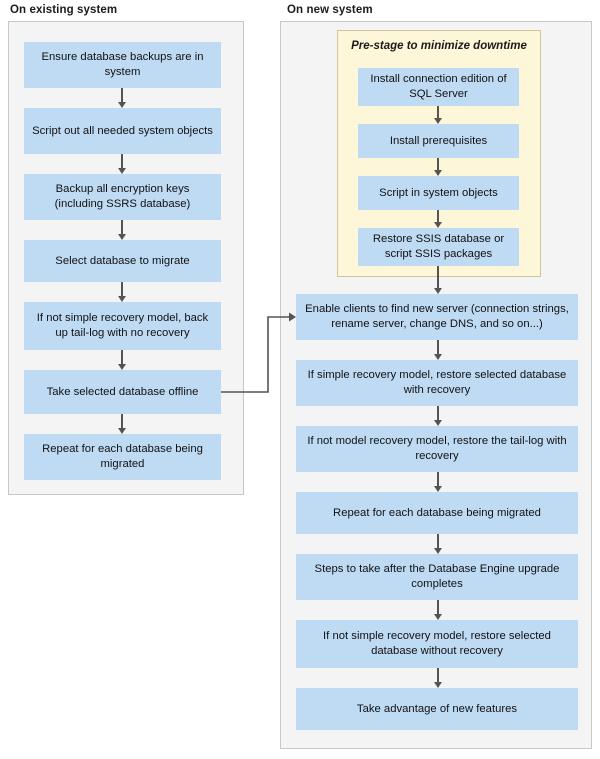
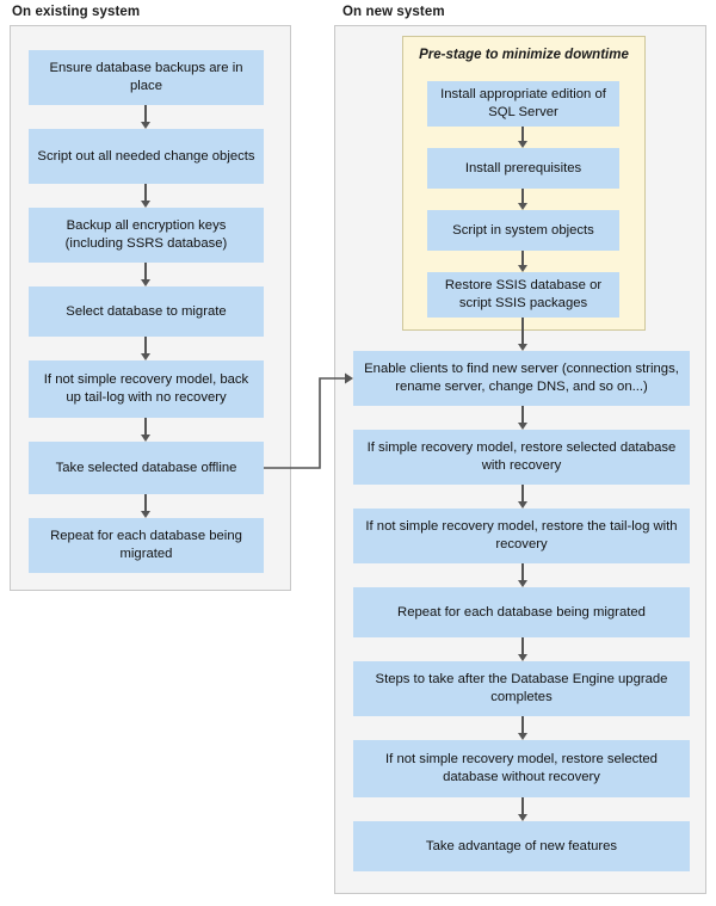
  On existing system
  On new system
- Ensure database backups are in system
+ Ensure database backups are in place
- Script out all needed system objects
+ Script out all needed change objects
  Backup all encryption keys (including SSRS database)
  Select database to migrate
  If not simple recovery model, back up tail-log with no recovery
  Take selected database offline
  Repeat for each database being migrated
  Pre-stage to minimize downtime
- Install connection edition of SQL Server
+ Install appropriate edition of SQL Server
  Install prerequisites
  Script in system objects
  Restore SSIS database or script SSIS packages
  Enable clients to find new server (connection strings, rename server, change DNS, and so on...)
  If simple recovery model, restore selected database with recovery
- If not model recovery model, restore the tail-log with recovery
+ If not simple recovery model, restore the tail-log with recovery
  Repeat for each database being migrated
  Steps to take after the Database Engine upgrade completes
  If not simple recovery model, restore selected database without recovery
  Take advantage of new features
